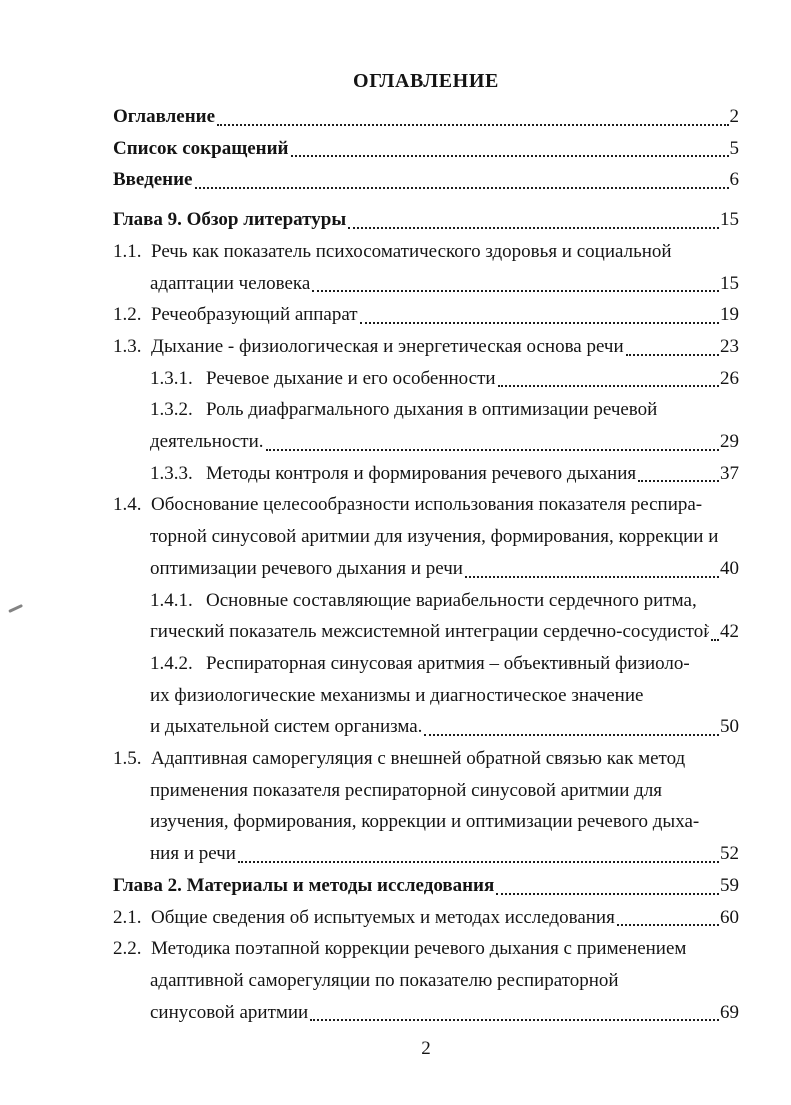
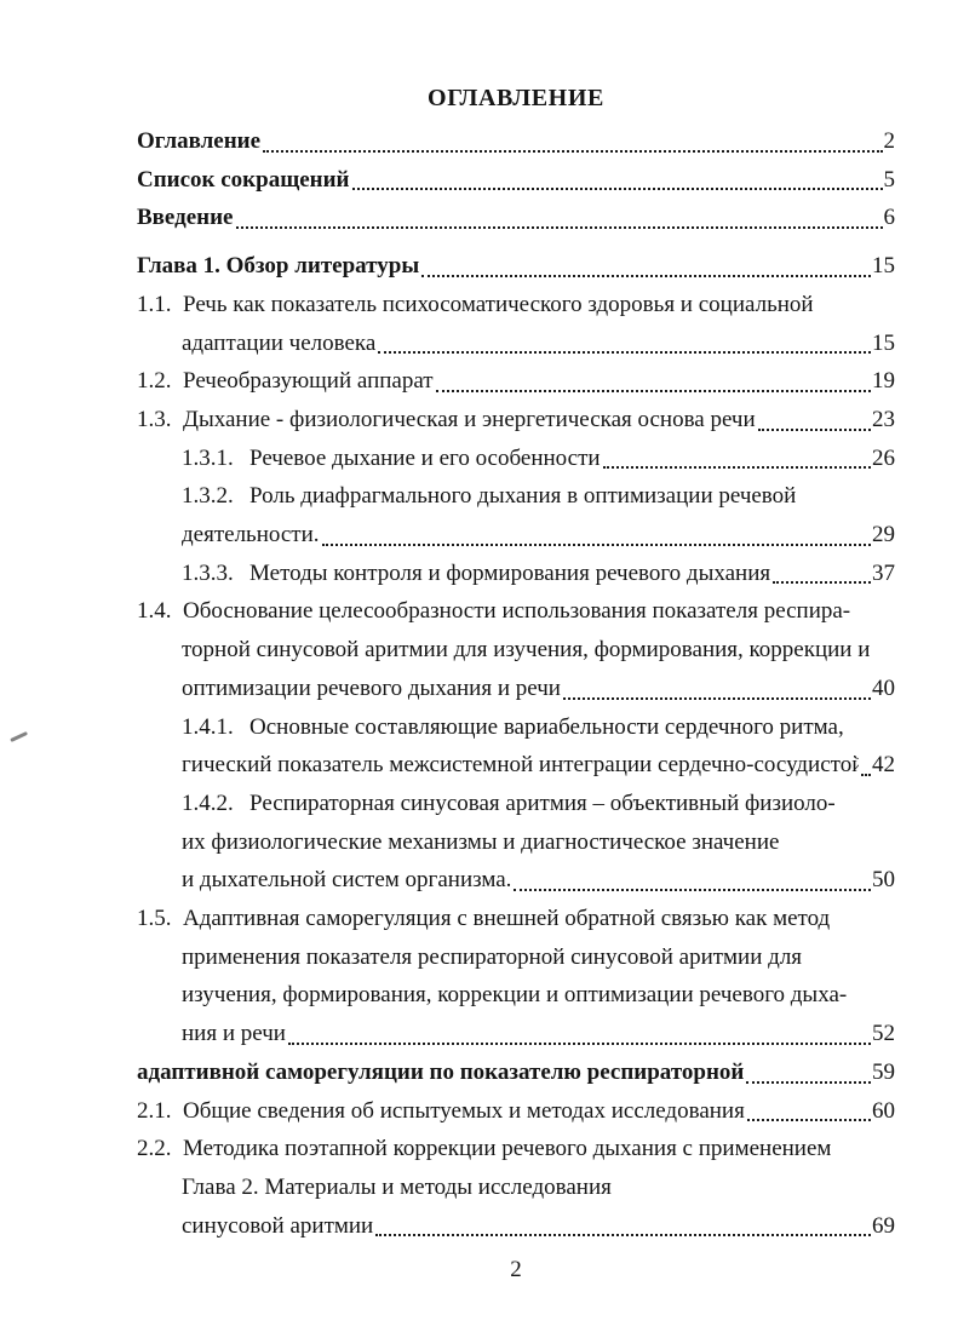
  ОГЛАВЛЕНИЕ
  Оглавление
  2
  Список сокращений
  5
  Введение
  6
- Глава 9. Обзор литературы
+ Глава 1. Обзор литературы
  15
  1.1.
  Речь как показатель психосоматического здоровья и социальной
  адаптации человека
  15
  1.2.
  Речеобразующий аппарат
  19
  1.3.
  Дыхание - физиологическая и энергетическая основа речи
  23
  1.3.1.
  Речевое дыхание и его особенности
  26
  1.3.2.
  Роль диафрагмального дыхания в оптимизации речевой
  деятельности.
  29
  1.3.3.
  Методы контроля и формирования речевого дыхания
  37
  1.4.
  Обоснование целесообразности использования показателя респира-
  торной синусовой аритмии для изучения, формирования, коррекции и
  оптимизации речевого дыхания и речи
  40
  1.4.1.
  Основные составляющие вариабельности сердечного ритма,
  гический показатель межсистемной интеграции сердечно-сосудистой
  42
  1.4.2.
  Респираторная синусовая аритмия – объективный физиоло-
  их физиологические механизмы и диагностическое значение
  и дыхательной систем организма.
  50
  1.5.
  Адаптивная саморегуляция с внешней обратной связью как метод
  применения показателя респираторной синусовой аритмии для
  изучения, формирования, коррекции и оптимизации речевого дыха-
  ния и речи
  52
- Глава 2. Материалы и методы исследования
+ адаптивной саморегуляции по показателю респираторной
  59
  2.1.
  Общие сведения об испытуемых и методах исследования
  60
  2.2.
  Методика поэтапной коррекции речевого дыхания с применением
- адаптивной саморегуляции по показателю респираторной
+ Глава 2. Материалы и методы исследования
  синусовой аритмии
  69
  2
